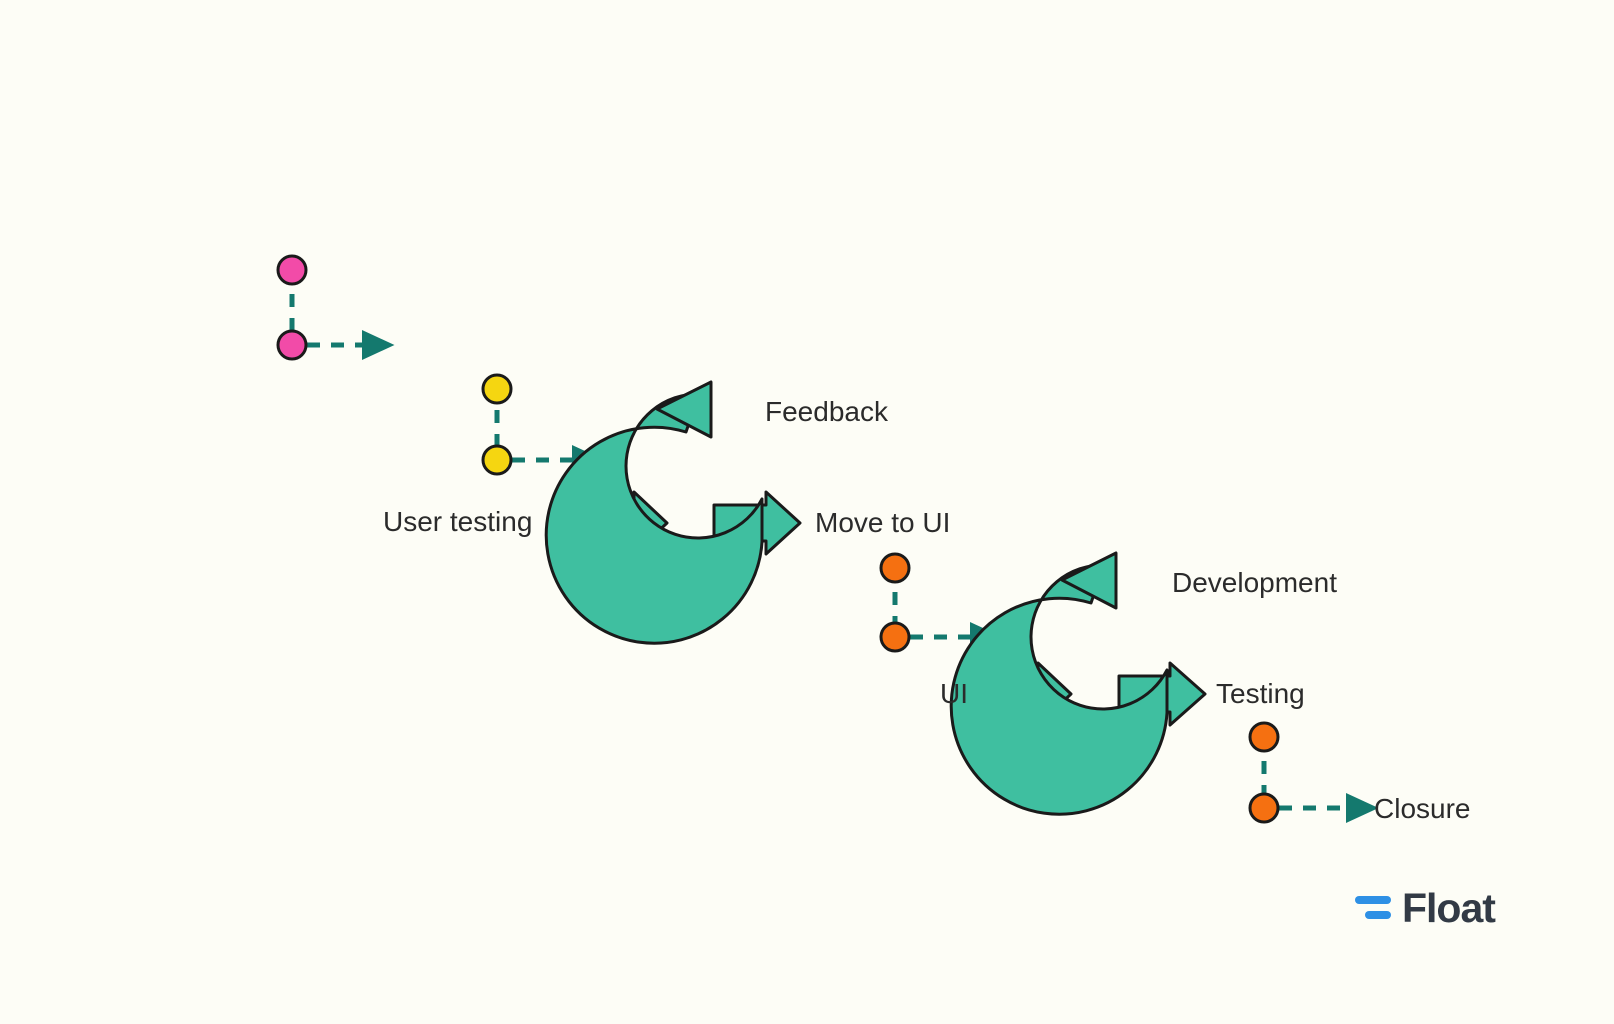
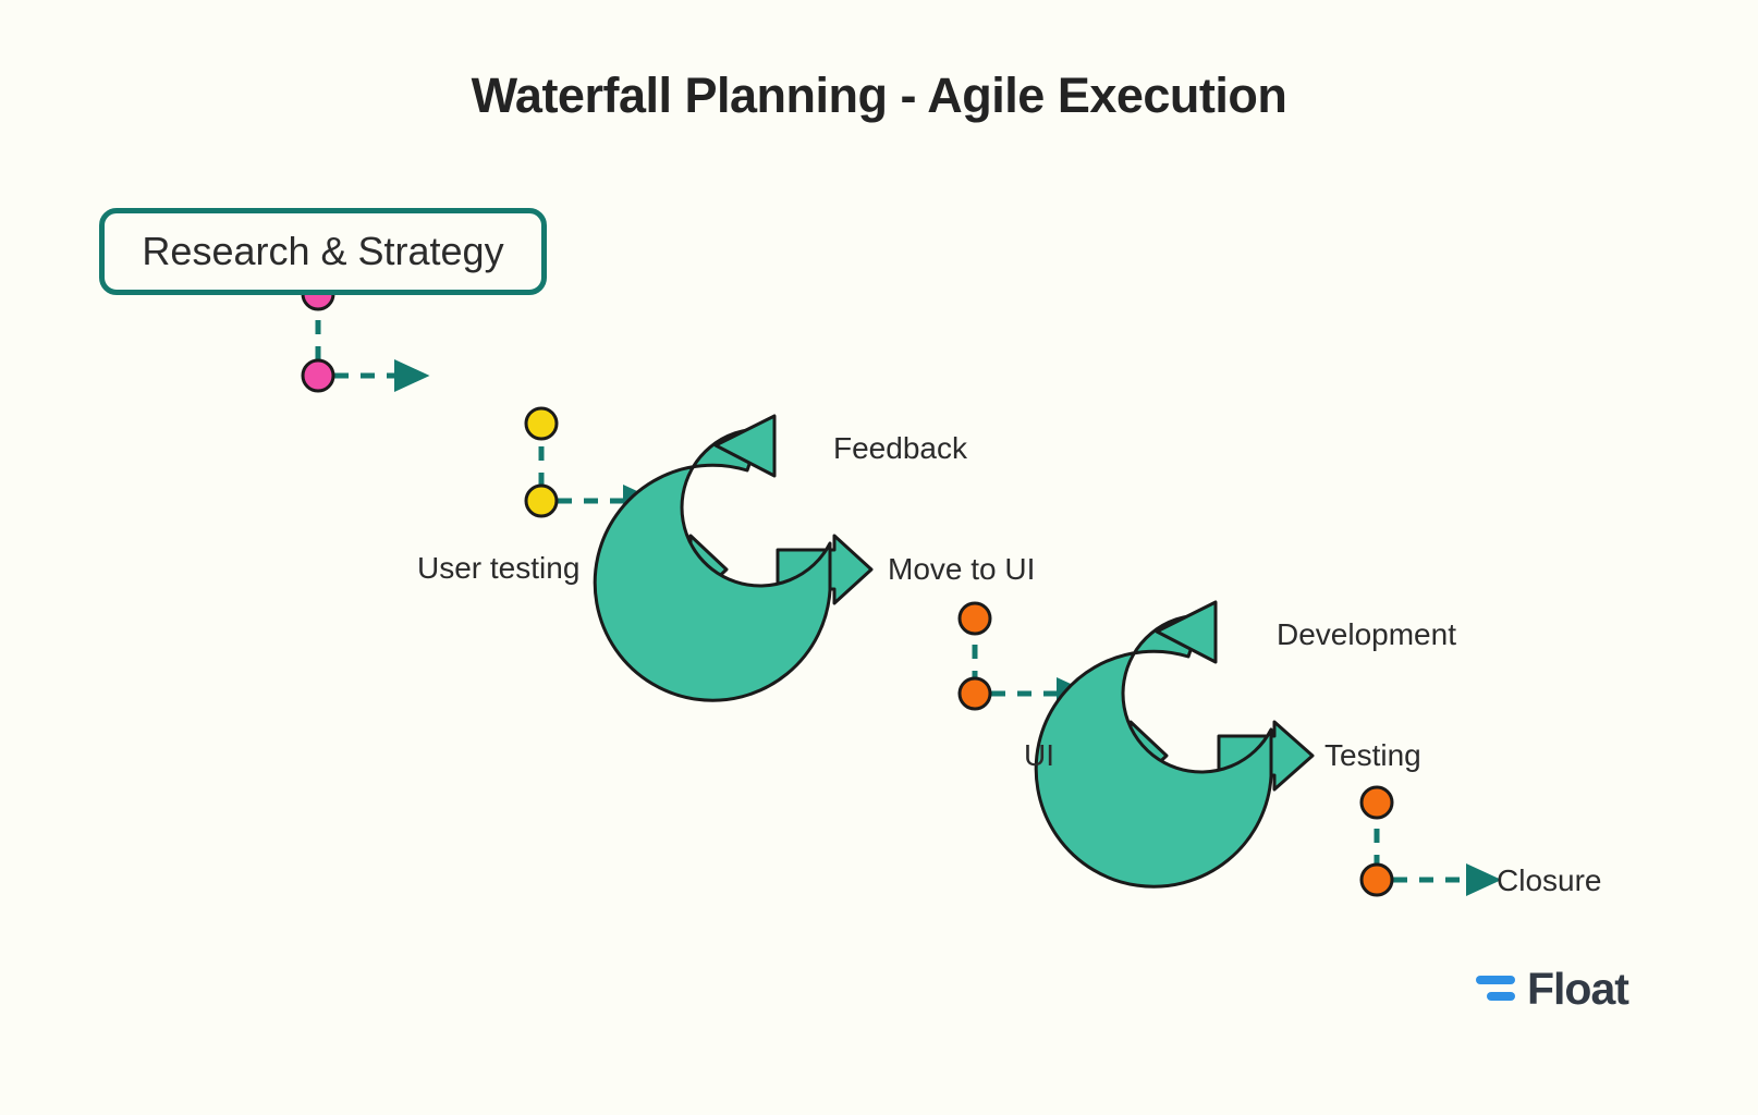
+ Waterfall Planning - Agile Execution
+ Research & Strategy
  Feedback
  User testing
  Move to UI
  Development
  UI
  Testing
  Closure
  Float
